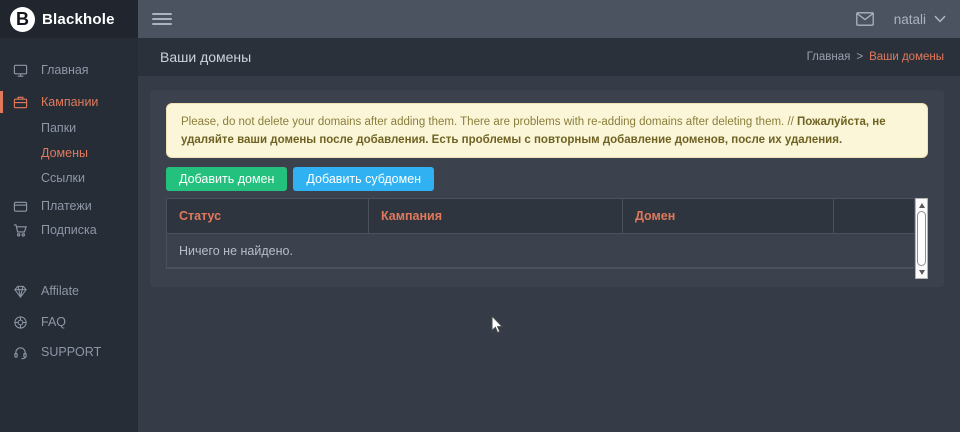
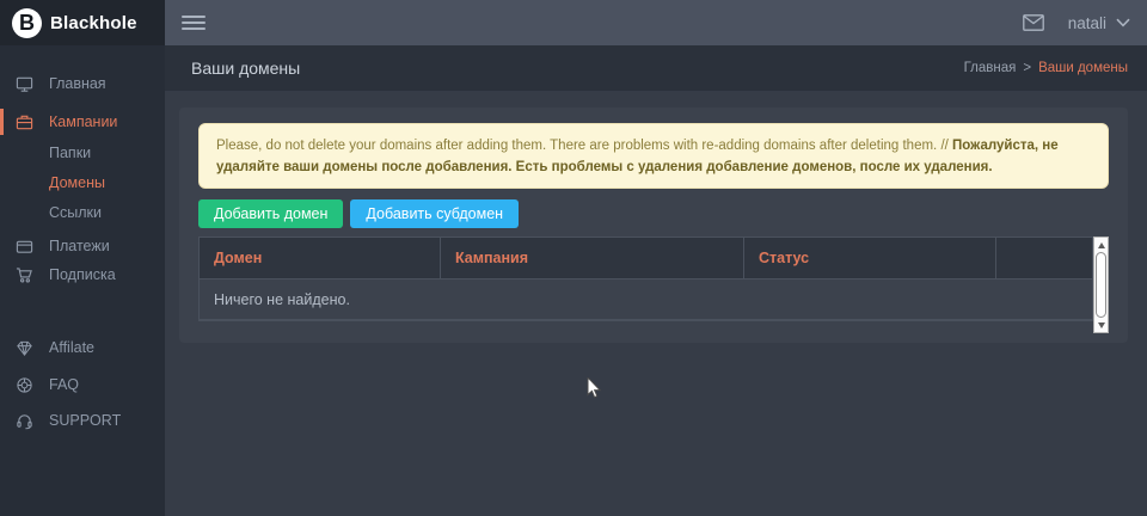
  B
  Blackhole
  Главная
  Кампании
  Папки
  Домены
  Ссылки
  Платежи
  Подписка
  Affilate
  FAQ
  SUPPORT
  natali
  Ваши домены
  Главная
  >
  Ваши домены
- Please, do not delete your domains after adding them. There are problems with re-adding domains after deleting them. // Пожалуйста, не удаляйте ваши домены после добавления. Есть проблемы с повторным добавление доменов, после их удаления.
+ Please, do not delete your domains after adding them. There are problems with re-adding domains after deleting them. // Пожалуйста, не удаляйте ваши домены после добавления. Есть проблемы с удаления добавление доменов, после их удаления.
  Добавить домен
  Добавить субдомен
- Статус
+ Домен
  Кампания
- Домен
+ Статус
  Ничего не найдено.
